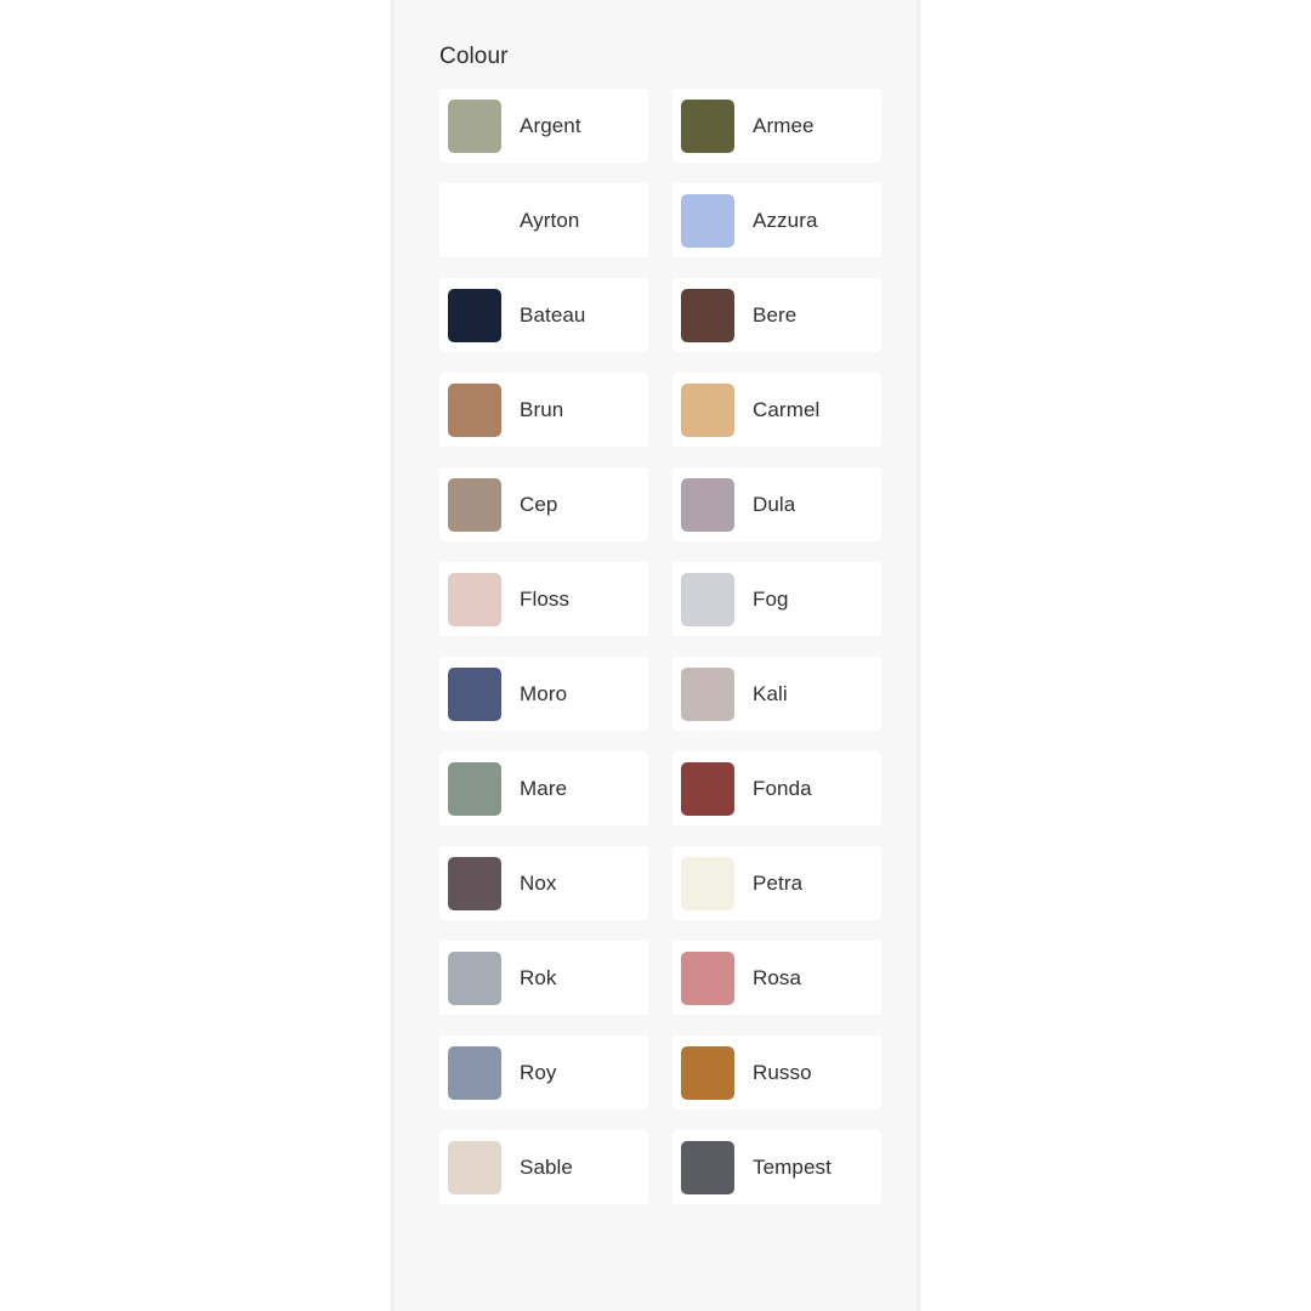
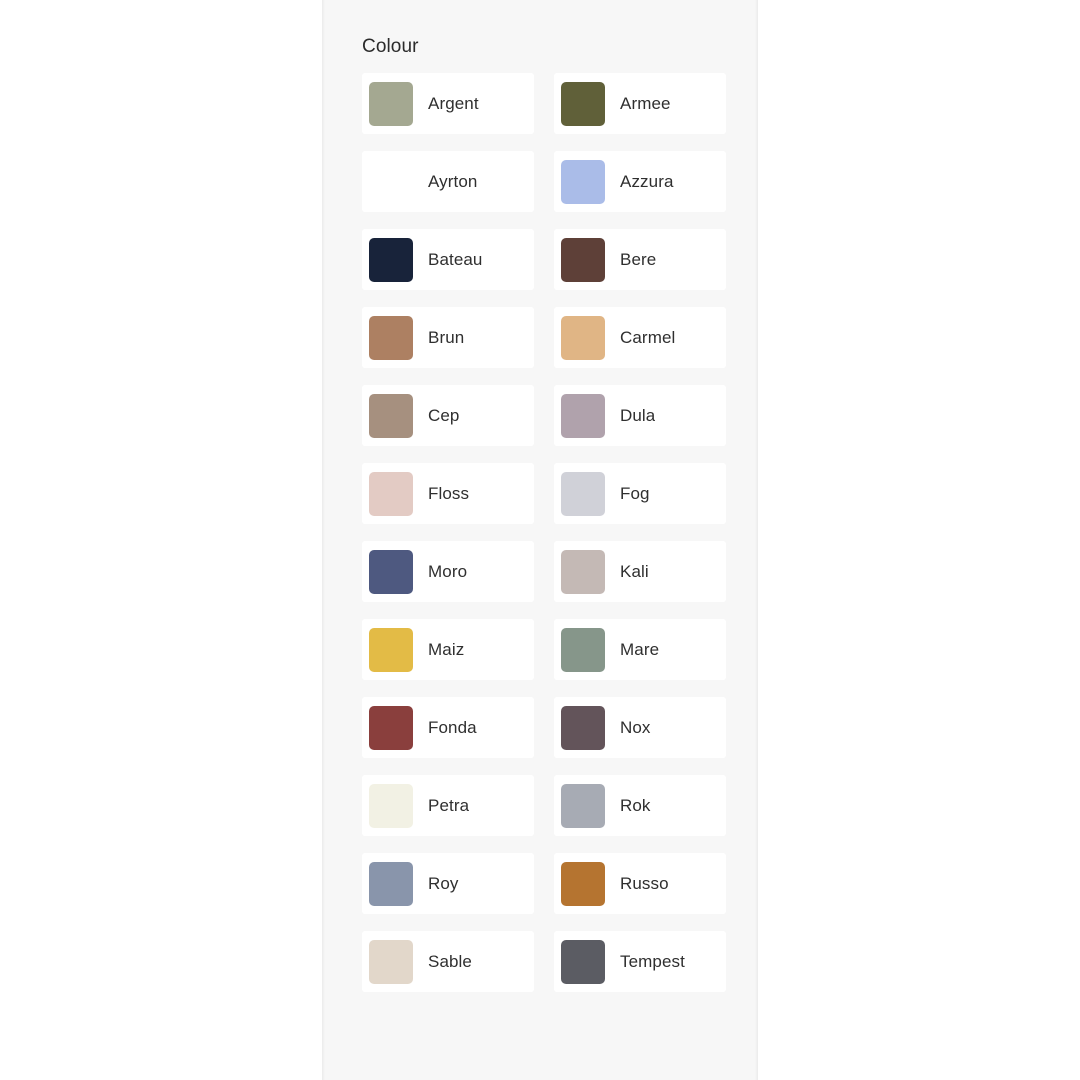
  Colour
  Argent
  Armee
  Ayrton
  Azzura
  Bateau
  Bere
  Brun
  Carmel
  Cep
  Dula
  Floss
  Fog
  Moro
  Kali
+ Maiz
  Mare
  Fonda
  Nox
  Petra
  Rok
- Rosa
  Roy
  Russo
  Sable
  Tempest
